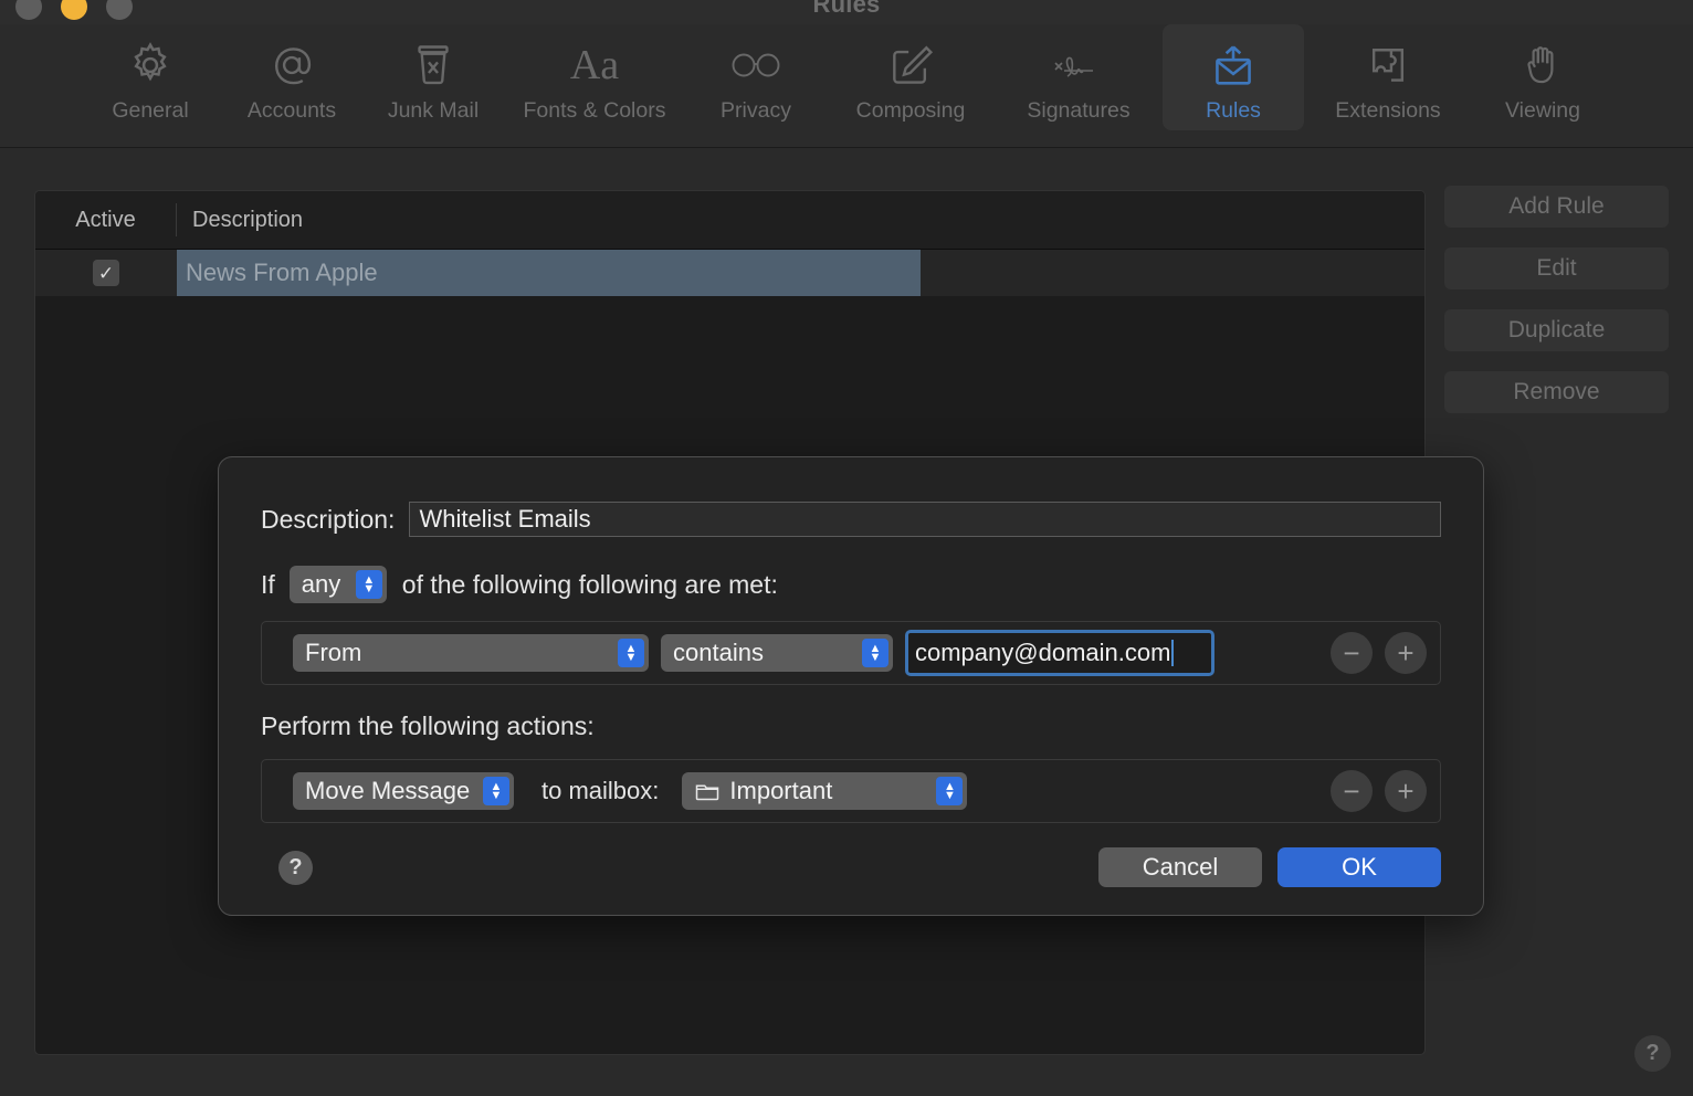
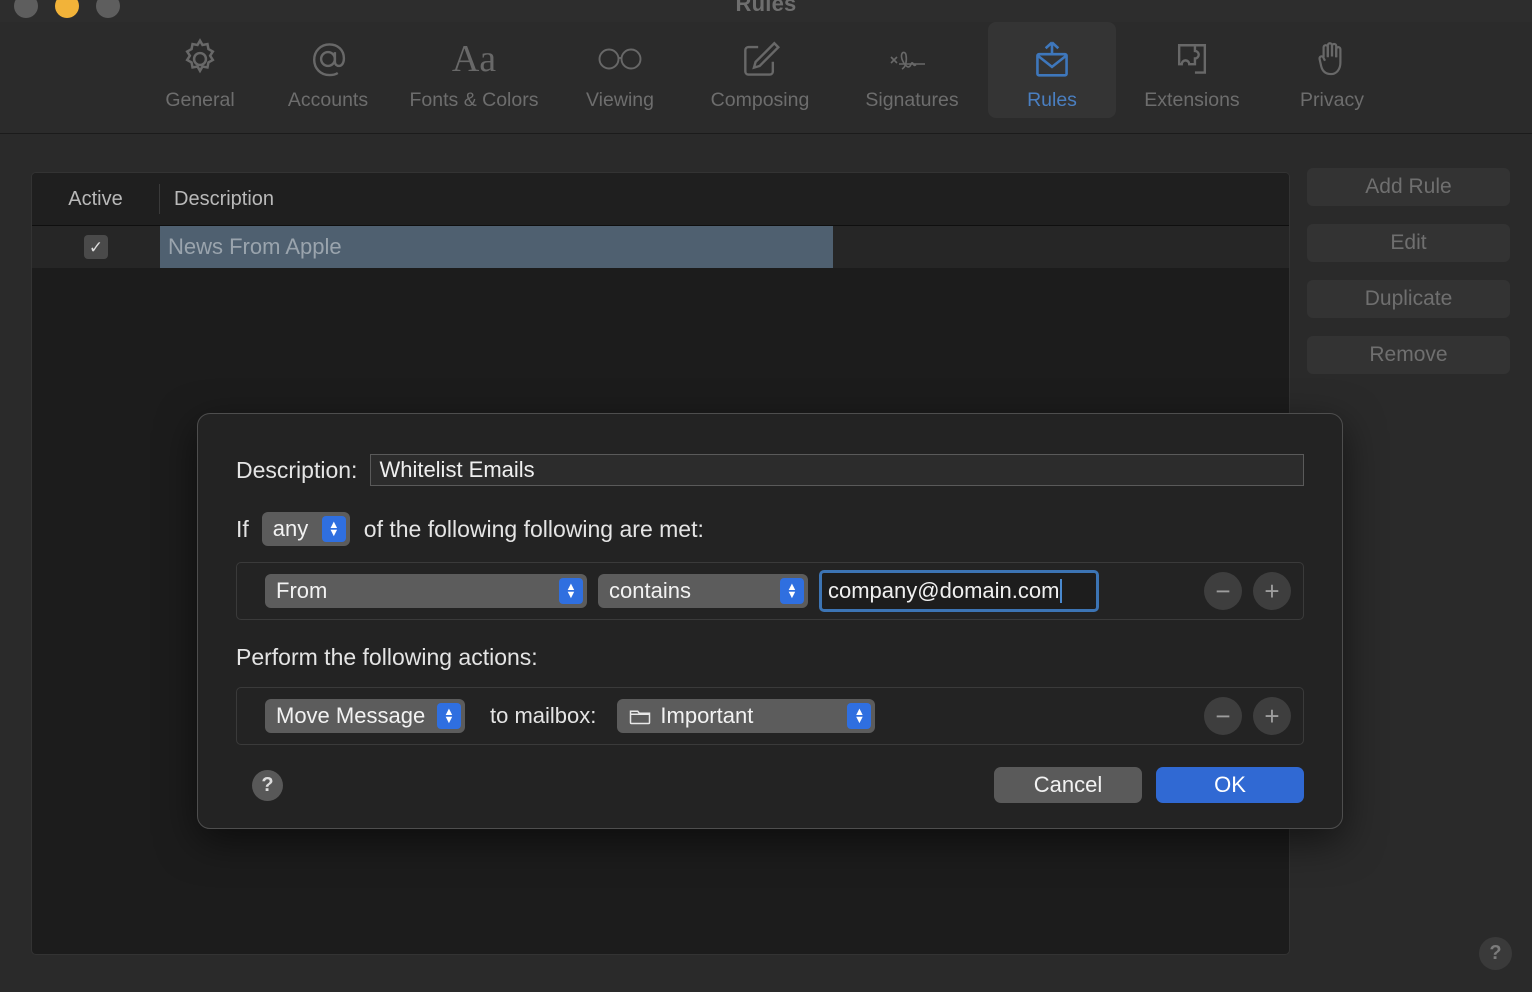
  Rules
  General
  Accounts
- Junk Mail
  Aa
  Fonts & Colors
- Privacy
+ Viewing
  Composing
  Signatures
  Rules
  Extensions
- Viewing
+ Privacy
  Active
  Description
  ✓
  News From Apple
  Add Rule
  Edit
  Duplicate
  Remove
  ?
  Description:
  Whitelist Emails
  If
  any
  ▲
  ▼
  of the following following are met:
  From
  ▲
  ▼
  contains
  ▲
  ▼
  company@domain.com
  −
  +
  Perform the following actions:
  Move Message
  ▲
  ▼
  to mailbox:
  Important
  ▲
  ▼
  −
  +
  ?
  Cancel
  OK
